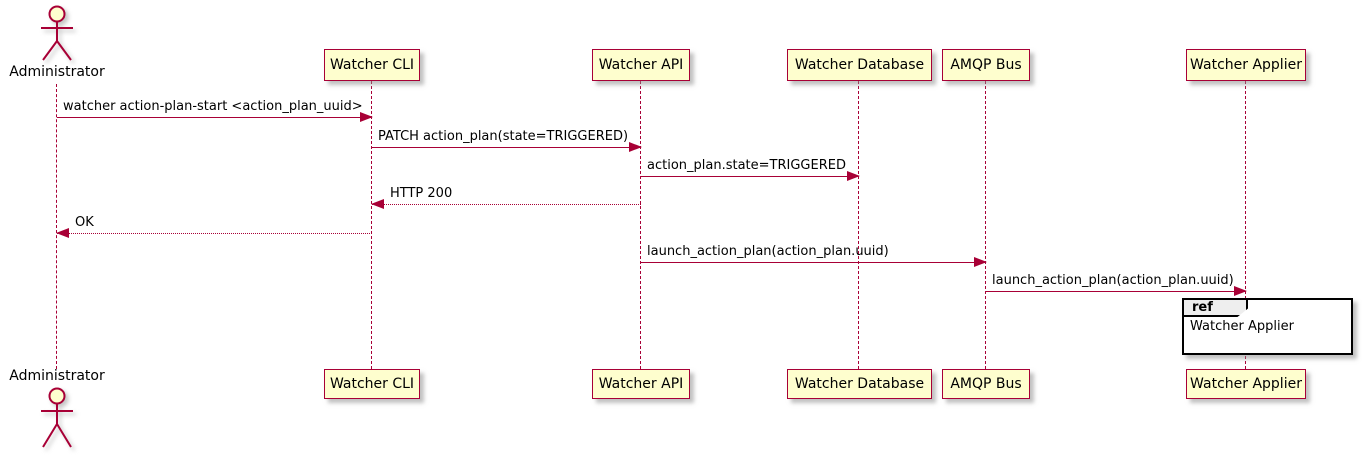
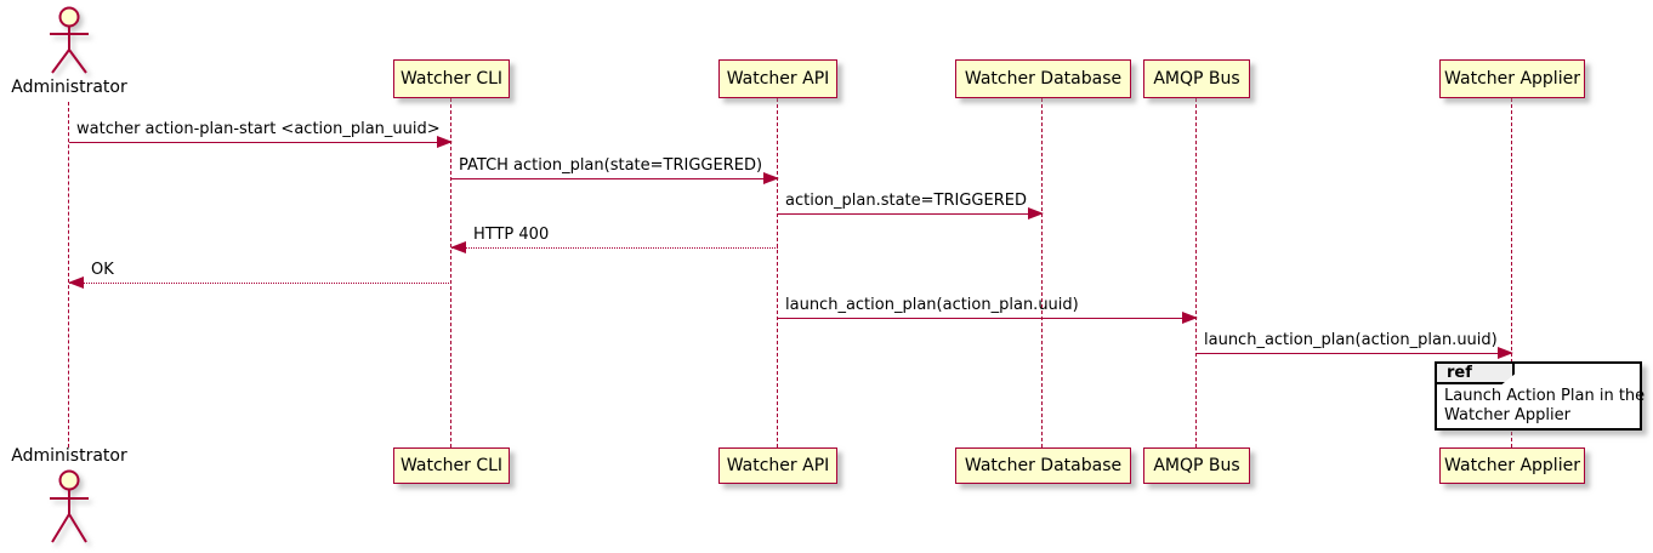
  Administrator
  Watcher CLI
  Watcher API
  Watcher Database
  AMQP Bus
  Watcher Applier
  watcher action-plan-start <action_plan_uuid>
  PATCH action_plan(state=TRIGGERED)
  action_plan.state=TRIGGERED
- HTTP 200
+ HTTP 400
  OK
  launch_action_plan(action_plan.uuid)
  launch_action_plan(action_plan.uuid)
  ref
+ Launch Action Plan in the
  Watcher Applier
  Watcher CLI
  Watcher API
  Watcher Database
  AMQP Bus
  Watcher Applier
  Administrator
